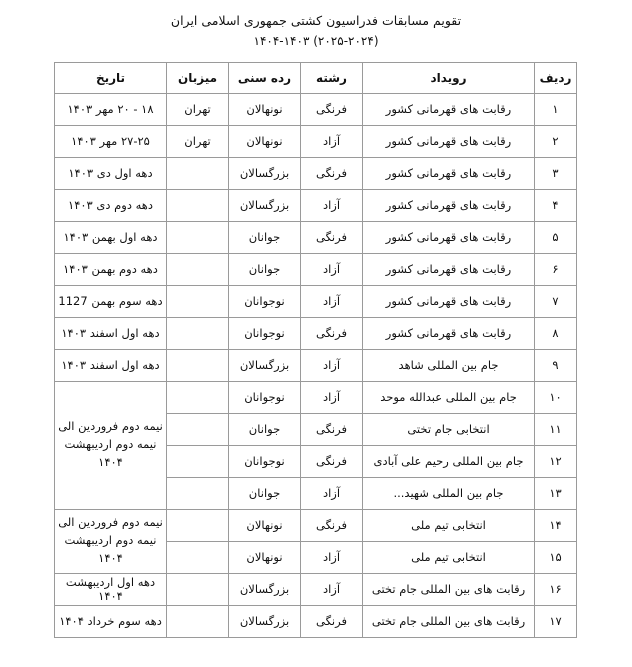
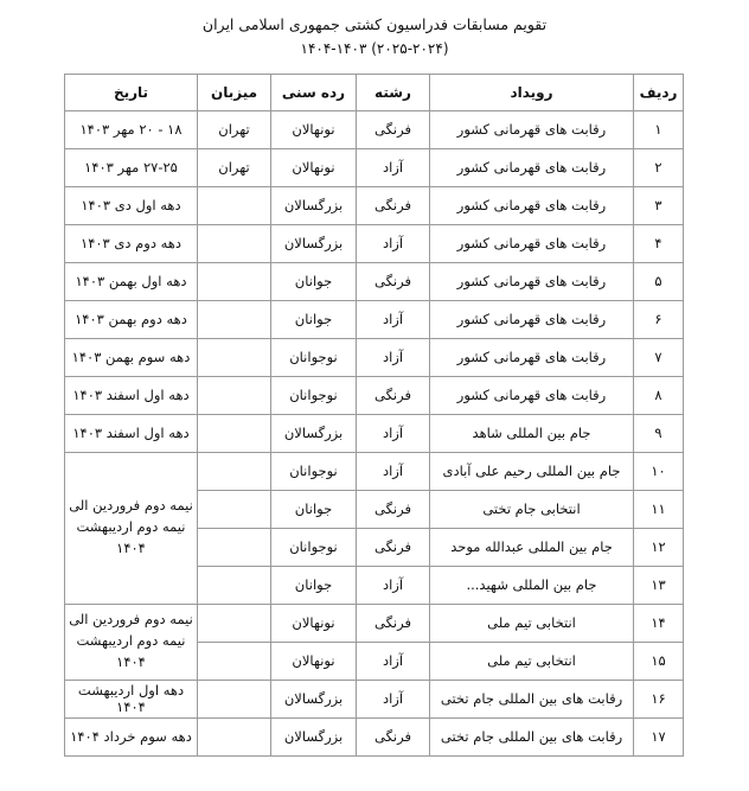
  تقویم مسابقات فدراسیون کشتی جمهوری اسلامی ایران
  (۲۰۲۵-۲۰۲۴) ۱۴۰۴-۱۴۰۳
  ردیف	رویداد	رشته	رده سنی	میزبان	تاریخ
  ۱	رقابت های قهرمانی کشور	فرنگی	نونهالان	تهران	۱۸ - ۲۰ مهر ۱۴۰۳
  ۲	رقابت های قهرمانی کشور	آزاد	نونهالان	تهران	۲۷-۲۵ مهر ۱۴۰۳
  ۳	رقابت های قهرمانی کشور	فرنگی	بزرگسالان		دهه اول دی ۱۴۰۳
  ۴	رقابت های قهرمانی کشور	آزاد	بزرگسالان		دهه دوم دی ۱۴۰۳
  ۵	رقابت های قهرمانی کشور	فرنگی	جوانان		دهه اول بهمن ۱۴۰۳
  ۶	رقابت های قهرمانی کشور	آزاد	جوانان		دهه دوم بهمن ۱۴۰۳
- ۷	رقابت های قهرمانی کشور	آزاد	نوجوانان		دهه سوم بهمن 1127
+ ۷	رقابت های قهرمانی کشور	آزاد	نوجوانان		دهه سوم بهمن ۱۴۰۳
  ۸	رقابت های قهرمانی کشور	فرنگی	نوجوانان		دهه اول اسفند ۱۴۰۳
  ۹	جام بین المللی شاهد	آزاد	بزرگسالان		دهه اول اسفند ۱۴۰۳
- ۱۰	جام بین المللی عبدالله موحد	آزاد	نوجوانان		نیمه دوم فروردین الی نیمه دوم اردیبهشت ۱۴۰۴
+ ۱۰	جام بین المللی رحیم علی آبادی	آزاد	نوجوانان		نیمه دوم فروردین الی نیمه دوم اردیبهشت ۱۴۰۴
  ۱۱	انتخابی جام تختی	فرنگی	جوانان
- ۱۲	جام بین المللی رحیم علی آبادی	فرنگی	نوجوانان
+ ۱۲	جام بین المللی عبدالله موحد	فرنگی	نوجوانان
  ۱۳	جام بین المللی شهید...	آزاد	جوانان
  ۱۴	انتخابی تیم ملی	فرنگی	نونهالان		نیمه دوم فروردین الی نیمه دوم اردیبهشت ۱۴۰۴
  ۱۵	انتخابی تیم ملی	آزاد	نونهالان
  ۱۶	رقابت های بین المللی جام تختی	آزاد	بزرگسالان		دهه اول اردیبهشت ۱۴۰۴
  ۱۷	رقابت های بین المللی جام تختی	فرنگی	بزرگسالان		دهه سوم خرداد ۱۴۰۴
